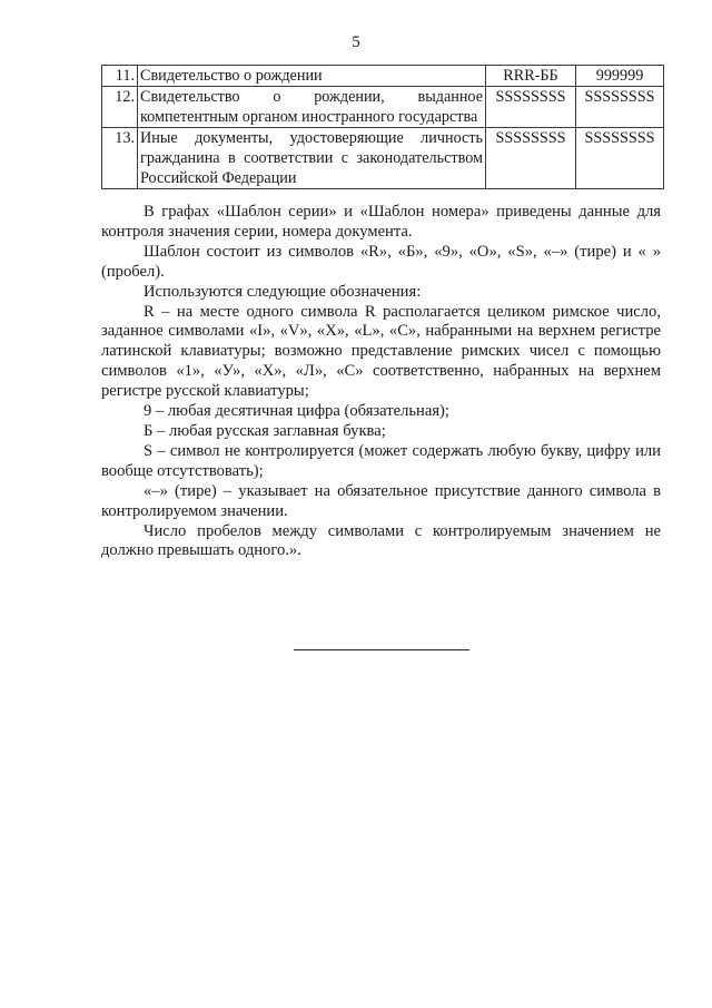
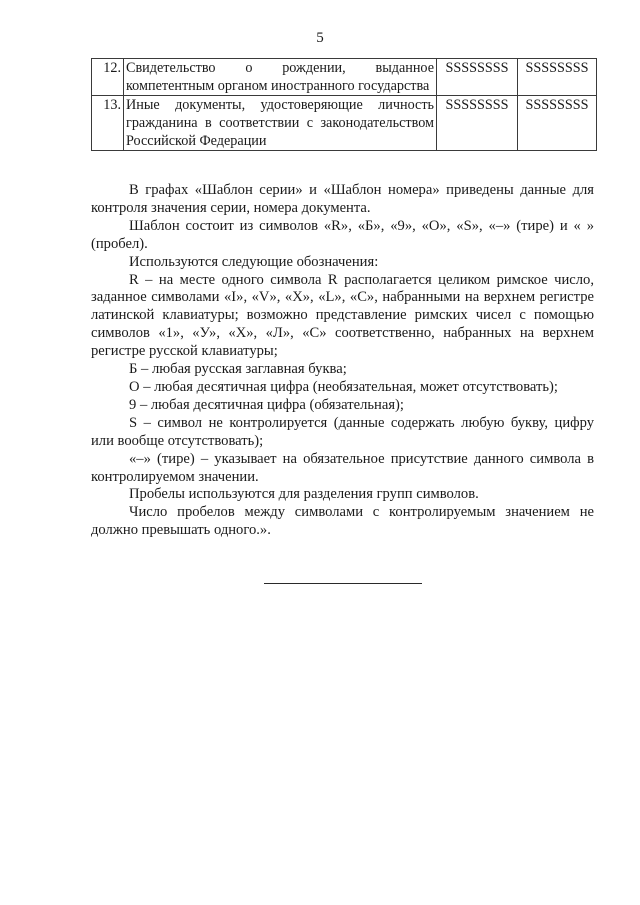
  5
- 11.	Свидетельство о рождении	RRR-ББ	999999
  12.	Свидетельство о рождении, выданное компетентным органом иностранного государства	SSSSSSSS	SSSSSSSS
  13.	Иные документы, удостоверяющие личность гражданина в соответствии с законодательством Российской Федерации	SSSSSSSS	SSSSSSSS
  В графах «Шаблон серии» и «Шаблон номера» приведены данные для контроля значения серии, номера документа.
  Шаблон состоит из символов «R», «Б», «9», «О», «S», «–» (тире) и « » (пробел).
  Используются следующие обозначения:
  R – на месте одного символа R располагается целиком римское число, заданное символами «I», «V», «X», «L», «C», набранными на верхнем регистре латинской клавиатуры; возможно представление римских чисел с помощью символов «1», «У», «Х», «Л», «С» соответственно, набранных на верхнем регистре русской клавиатуры;
- 9 – любая десятичная цифра (обязательная);
+ Б – любая русская заглавная буква;
+ О – любая десятичная цифра (необязательная, может отсутствовать);
- Б – любая русская заглавная буква;
+ 9 – любая десятичная цифра (обязательная);
- S – символ не контролируется (может содержать любую букву, цифру или вообще отсутствовать);
+ S – символ не контролируется (данные содержать любую букву, цифру или вообще отсутствовать);
  «–» (тире) – указывает на обязательное присутствие данного символа в контролируемом значении.
+ Пробелы используются для разделения групп символов.
  Число пробелов между символами с контролируемым значением не должно превышать одного.».
